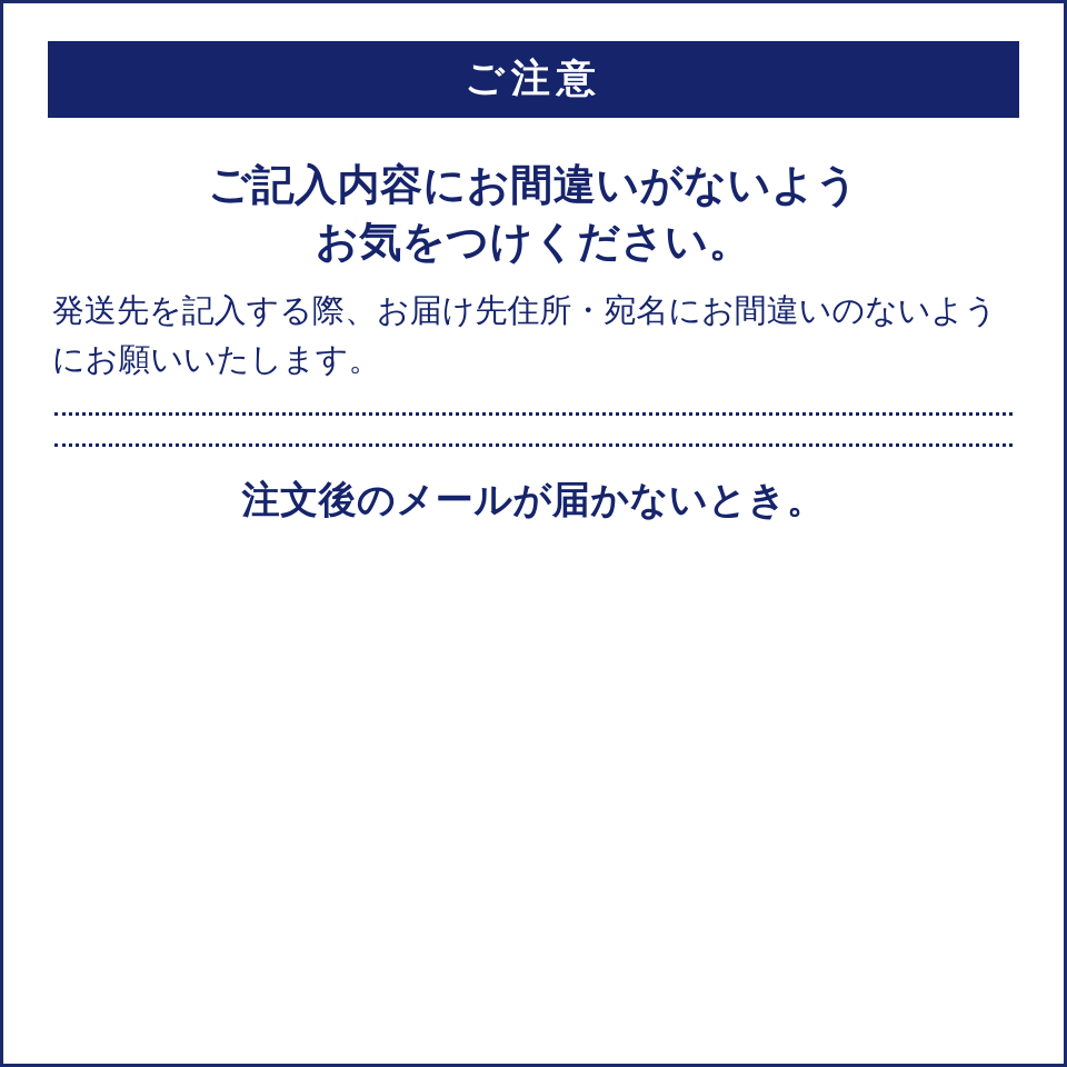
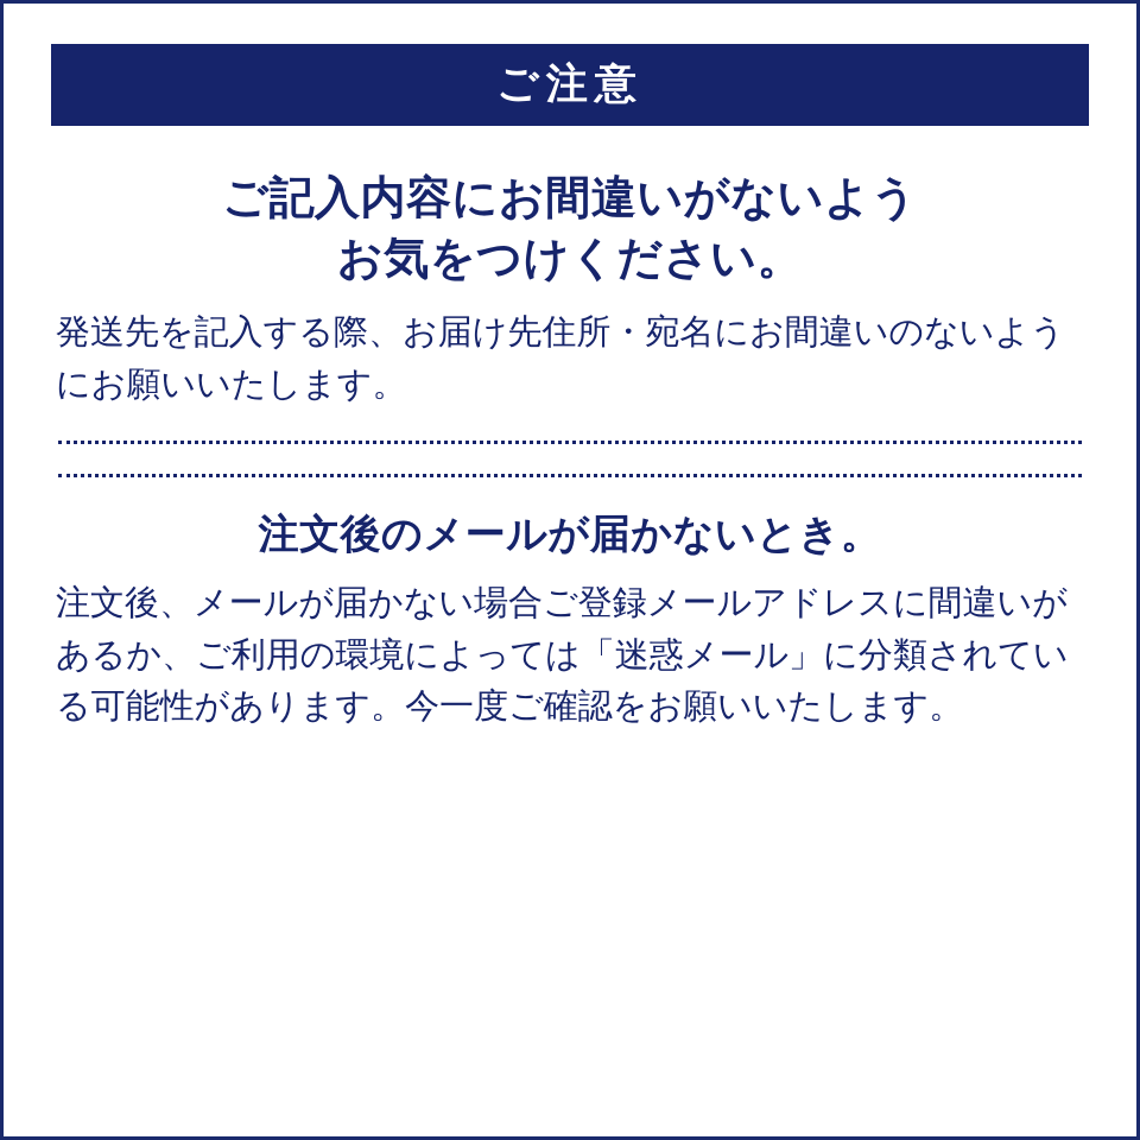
  ご注意
  ご記入内容にお間違いがないよう
  お気をつけください。
  発送先を記入する際、お届け先住所・宛名にお間違いのないようにお願いいたします。
  注文後のメールが届かないとき。
+ 注文後、メールが届かない場合ご登録メールアドレスに間違いがあるか、ご利用の環境によっては「迷惑メール」に分類されている可能性があります。今一度ご確認をお願いいたします。
